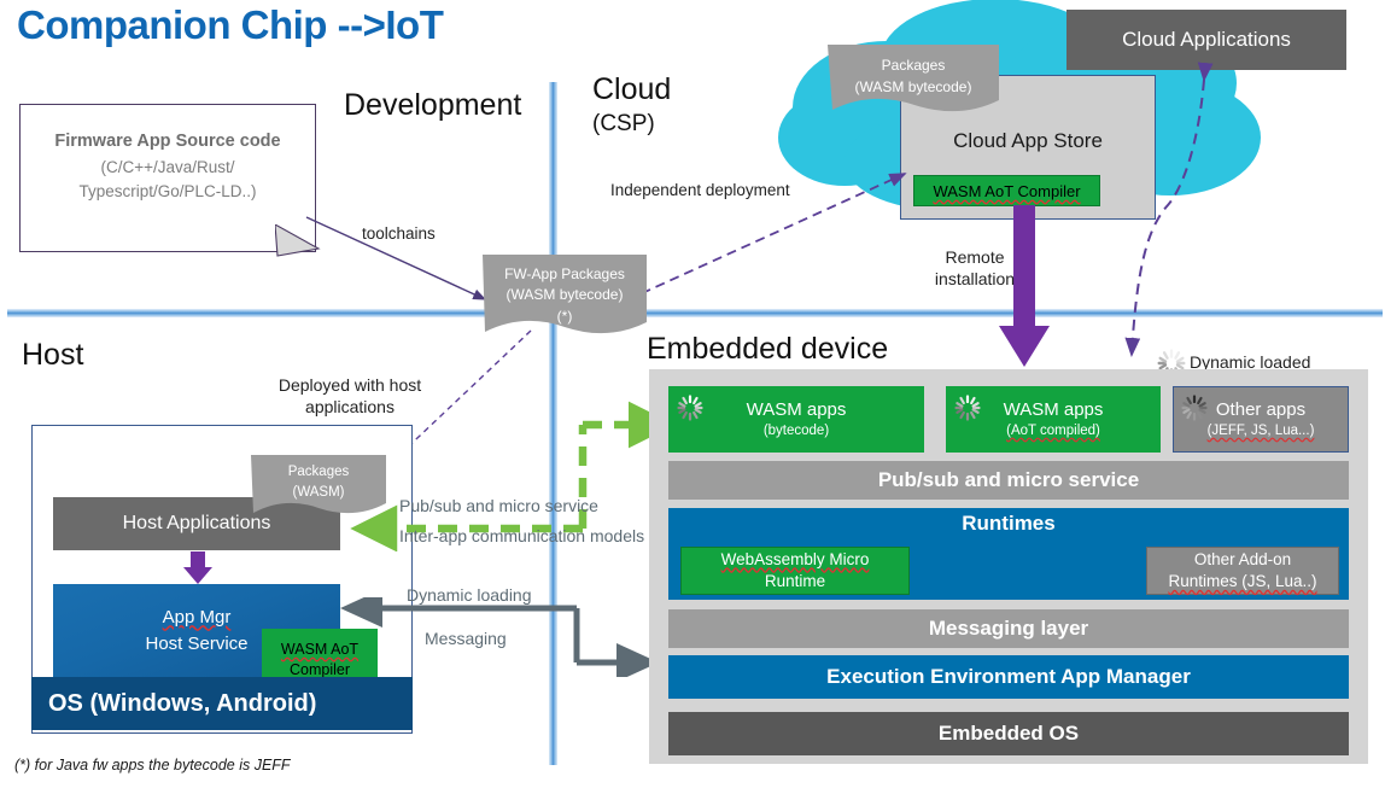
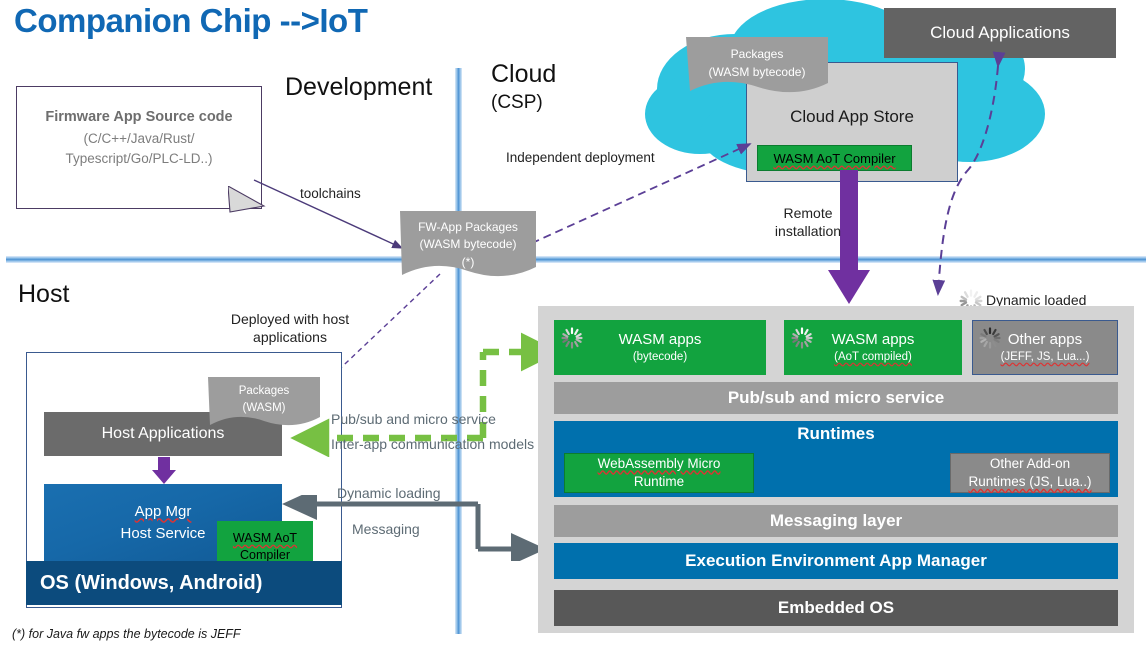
  Companion Chip -->IoT
  Development
  Cloud
  (CSP)
  Host
- Embedded device
  Firmware App Source code
  (C/C++/Java/Rust/
  Typescript/Go/PLC-LD..)
  toolchains
  Cloud App Store
  WASM AoT Compiler
  Cloud Applications
  Packages
  (WASM bytecode)
  Independent deployment
  Remote
  installation
  Dynamic loaded
  FW-App Packages
  (WASM bytecode)
  (*)
  Deployed with host
  applications
  Host Applications
  Packages
  (WASM)
  App Mgr
  Host Service
  WASM AoT
  Compiler
  OS (Windows, Android)
  (*) for Java fw apps the bytecode is JEFF
  Pub/sub and micro service
  Inter-app communication models
  Dynamic loading
  Messaging
  WASM apps
  (bytecode)
  WASM apps
  (AoT compiled)
  Other apps
  (JEFF, JS, Lua...)
  Pub/sub and micro service
  Runtimes
  WebAssembly Micro
  Runtime
  Other Add-on
  Runtimes (JS, Lua..)
  Messaging layer
  Execution Environment App Manager
  Embedded OS
